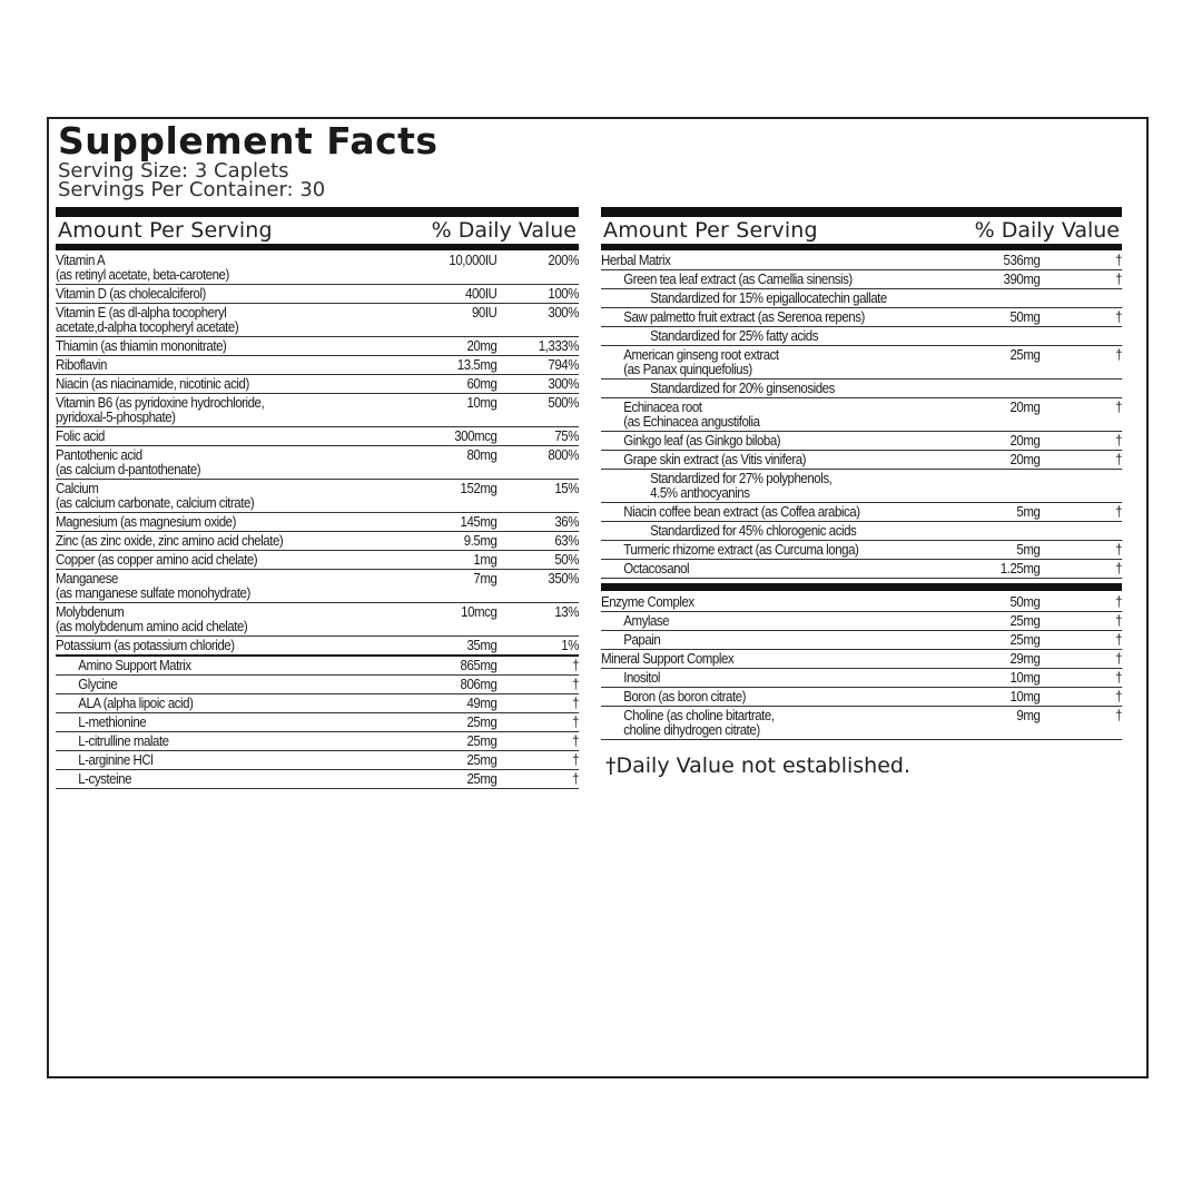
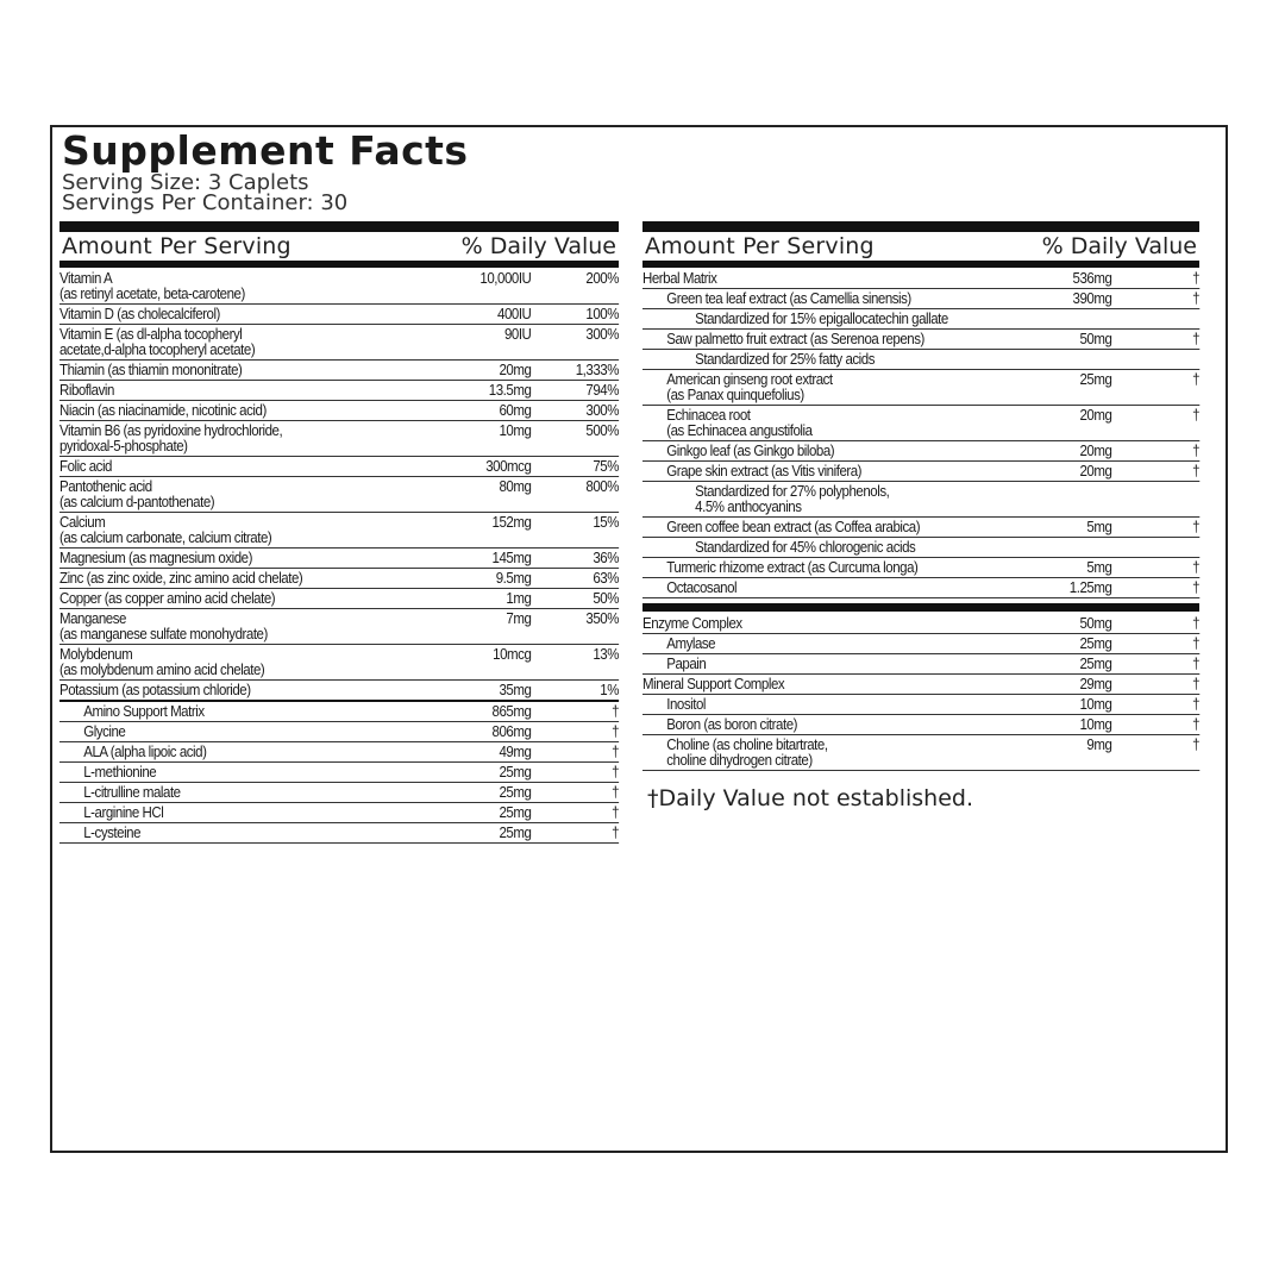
  Supplement Facts
  Serving Size: 3 Caplets
  Servings Per Container: 30
  Amount Per Serving
  % Daily Value
  Vitamin A
  (as retinyl acetate, beta-carotene)
  10,000IU
  200%
  Vitamin D (as cholecalciferol)
  400IU
  100%
  Vitamin E (as dl-alpha tocopheryl
  acetate,d-alpha tocopheryl acetate)
  90IU
  300%
  Thiamin (as thiamin mononitrate)
  20mg
  1,333%
  Riboflavin
  13.5mg
  794%
  Niacin (as niacinamide, nicotinic acid)
  60mg
  300%
  Vitamin B6 (as pyridoxine hydrochloride,
  pyridoxal-5-phosphate)
  10mg
  500%
  Folic acid
  300mcg
  75%
  Pantothenic acid
  (as calcium d-pantothenate)
  80mg
  800%
  Calcium
  (as calcium carbonate, calcium citrate)
  152mg
  15%
  Magnesium (as magnesium oxide)
  145mg
  36%
  Zinc (as zinc oxide, zinc amino acid chelate)
  9.5mg
  63%
  Copper (as copper amino acid chelate)
  1mg
  50%
  Manganese
  (as manganese sulfate monohydrate)
  7mg
  350%
  Molybdenum
  (as molybdenum amino acid chelate)
  10mcg
  13%
  Potassium (as potassium chloride)
  35mg
  1%
  Amino Support Matrix
  865mg
  †
  Glycine
  806mg
  †
  ALA (alpha lipoic acid)
  49mg
  †
  L-methionine
  25mg
  †
  L-citrulline malate
  25mg
  †
  L-arginine HCl
  25mg
  †
  L-cysteine
  25mg
  †
  Amount Per Serving
  % Daily Value
  Herbal Matrix
  536mg
  †
  Green tea leaf extract (as Camellia sinensis)
  390mg
  †
  Standardized for 15% epigallocatechin gallate
  Saw palmetto fruit extract (as Serenoa repens)
  50mg
  †
  Standardized for 25% fatty acids
  American ginseng root extract
  (as Panax quinquefolius)
  25mg
  †
- Standardized for 20% ginsenosides
  Echinacea root
  (as Echinacea angustifolia
  20mg
  †
  Ginkgo leaf (as Ginkgo biloba)
  20mg
  †
  Grape skin extract (as Vitis vinifera)
  20mg
  †
  Standardized for 27% polyphenols,
  4.5% anthocyanins
- Niacin coffee bean extract (as Coffea arabica)
+ Green coffee bean extract (as Coffea arabica)
  5mg
  †
  Standardized for 45% chlorogenic acids
  Turmeric rhizome extract (as Curcuma longa)
  5mg
  †
  Octacosanol
  1.25mg
  †
  Enzyme Complex
  50mg
  †
  Amylase
  25mg
  †
  Papain
  25mg
  †
  Mineral Support Complex
  29mg
  †
  Inositol
  10mg
  †
  Boron (as boron citrate)
  10mg
  †
  Choline (as choline bitartrate,
  choline dihydrogen citrate)
  9mg
  †
  †Daily Value not established.
